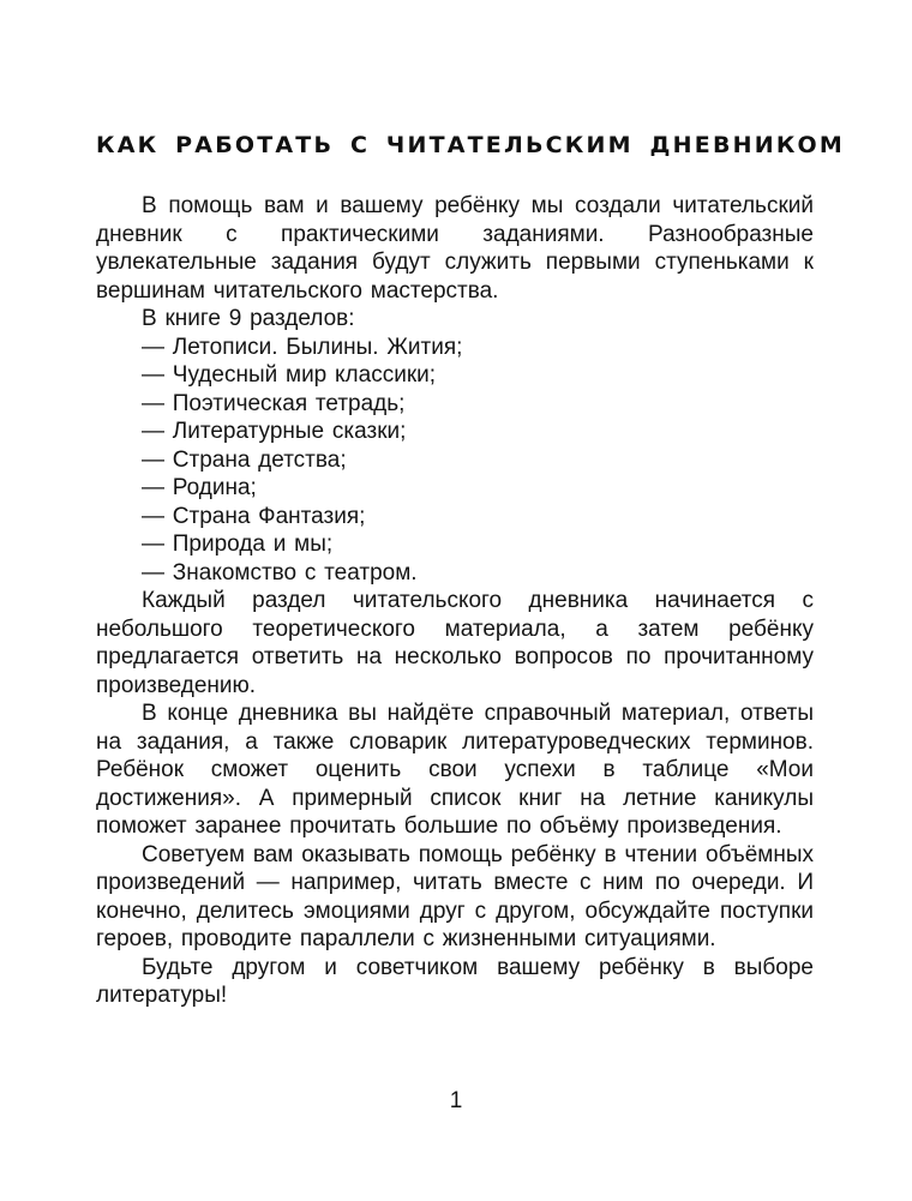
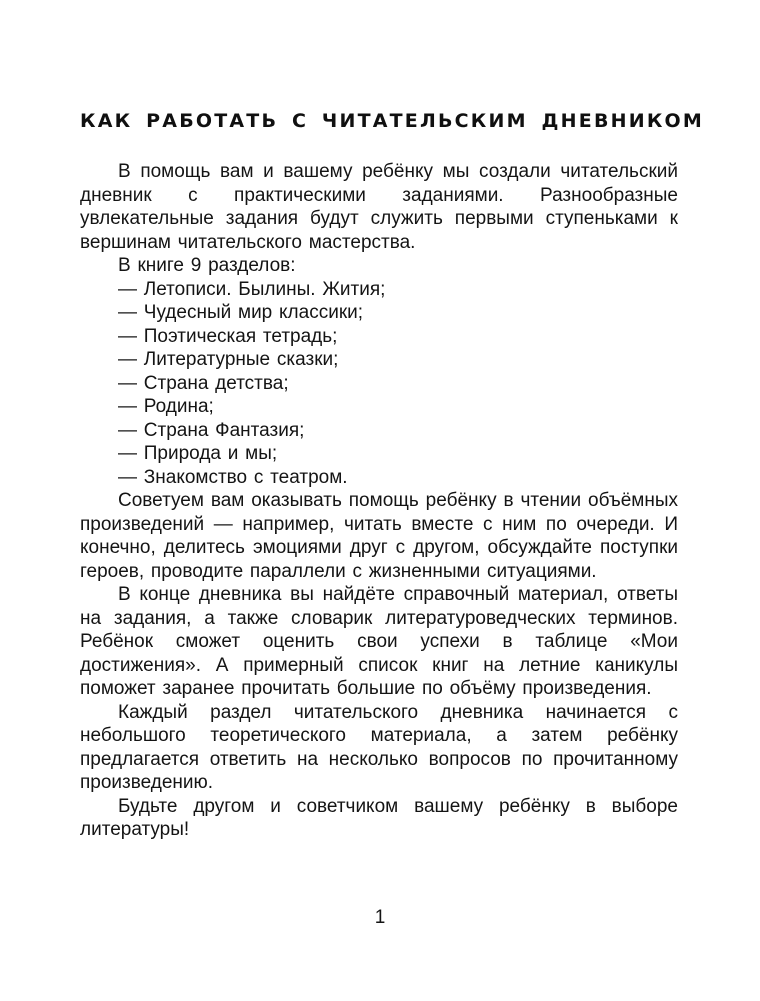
  КАК РАБОТАТЬ С ЧИТАТЕЛЬСКИМ ДНЕВНИКОМ
  В помощь вам и вашему ребёнку мы создали чи­тательский дневник с практическими заданиями. Разно­образные увлекательные задания будут служить первыми ступеньками к вершинам читательского мастерства.
  В книге 9 разделов:
  — Летописи. Былины. Жития;
  — Чудесный мир классики;
  — Поэтическая тетрадь;
  — Литературные сказки;
  — Страна детства;
  — Родина;
  — Страна Фантазия;
  — Природа и мы;
  — Знакомство с театром.
- Каждый раздел читательского дневника начинается с небольшого теоретического материала, а затем ребёнку предлагается ответить на несколько вопросов по прочи­танному произведению.
+ Советуем вам оказывать помощь ребёнку в чтении объёмных произведений — например, читать вместе с ним по очереди. И конечно, делитесь эмоциями друг с другом, обсуждайте поступки героев, проводите парал­лели с жизненными ситуациями.
  В конце дневника вы найдёте справочный материал, ответы на задания, а также словарик литературоведче­ских терминов. Ребёнок сможет оценить свои успехи в таблице «Мои достижения». А примерный список книг на летние каникулы поможет заранее прочитать боль­шие по объёму произведения.
- Советуем вам оказывать помощь ребёнку в чтении объёмных произведений — например, читать вместе с ним по очереди. И конечно, делитесь эмоциями друг с другом, обсуждайте поступки героев, проводите парал­лели с жизненными ситуациями.
+ Каждый раздел читательского дневника начинается с небольшого теоретического материала, а затем ребёнку предлагается ответить на несколько вопросов по прочи­танному произведению.
  Будьте другом и советчиком вашему ребёнку в вы­боре литературы!
  1
